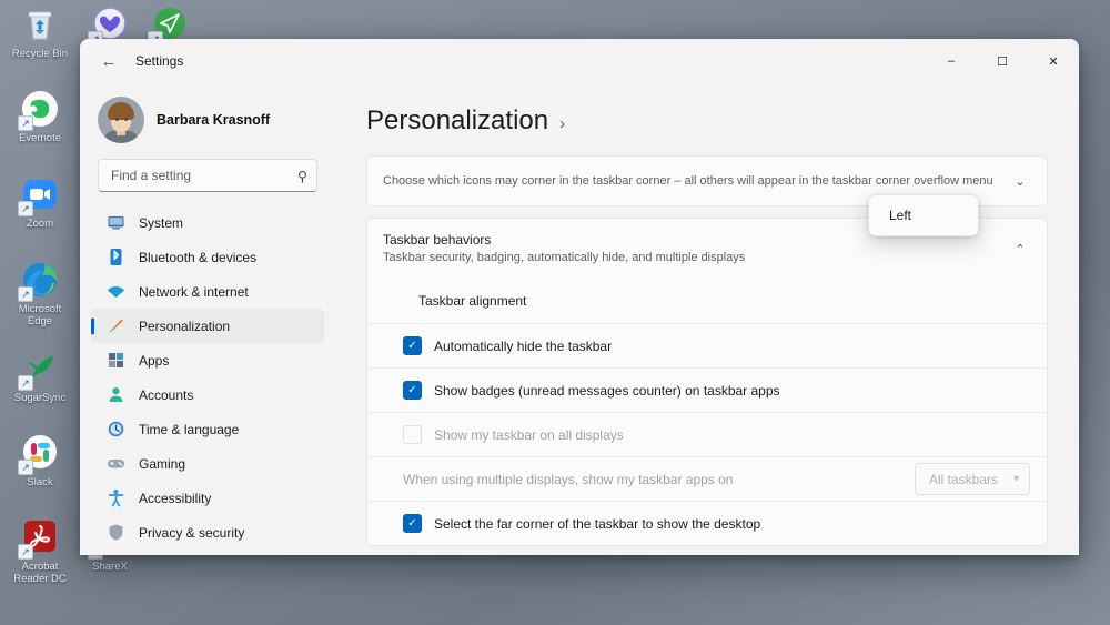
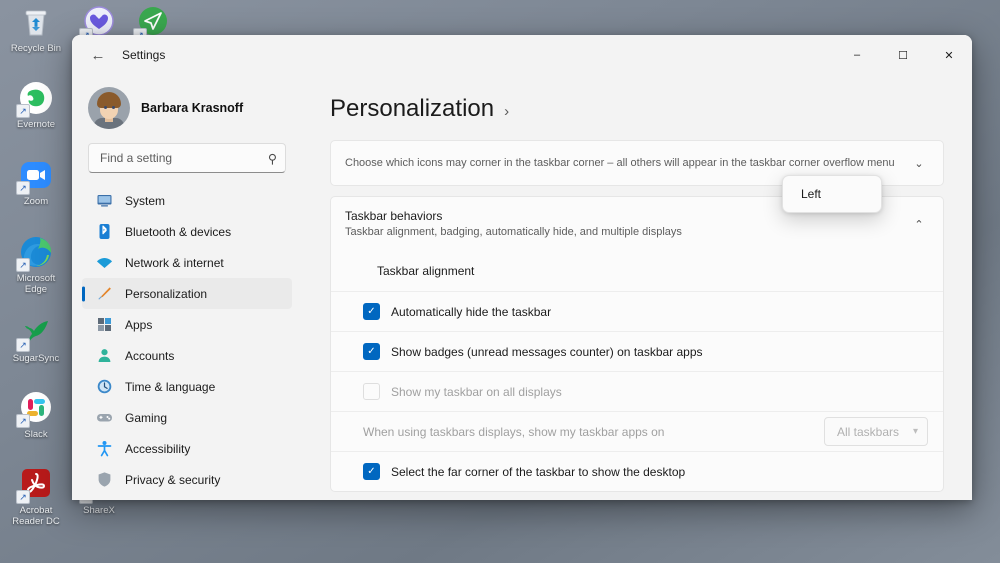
  Recycle Bin
  ↗
  Evernote
  ↗
  Zoom
  ↗
  Microsoft Edge
  ↗
  SugarSync
  ↗
  Slack
  ↗
  Acrobat Reader DC
  ShareX
  ←
  Settings
  –
  ☐
  ✕
  Barbara Krasnoff
  Find a setting
  ⚲
  System
  Bluetooth & devices
  Network & internet
  Personalization
  Apps
  Accounts
  Time & language
  Gaming
  Accessibility
  Privacy & security
  Personalization
  ›
  Choose which icons may corner in the taskbar corner – all others will appear in the taskbar corner overflow menu
  ⌄
  Taskbar behaviors
- Taskbar security, badging, automatically hide, and multiple displays
+ Taskbar alignment, badging, automatically hide, and multiple displays
  ⌃
  Taskbar alignment
  ✓
  Automatically hide the taskbar
  ✓
  Show badges (unread messages counter) on taskbar apps
  Show my taskbar on all displays
- When using multiple displays, show my taskbar apps on
+ When using taskbars displays, show my taskbar apps on
  All taskbars
  ▾
  ✓
  Select the far corner of the taskbar to show the desktop
  Left
